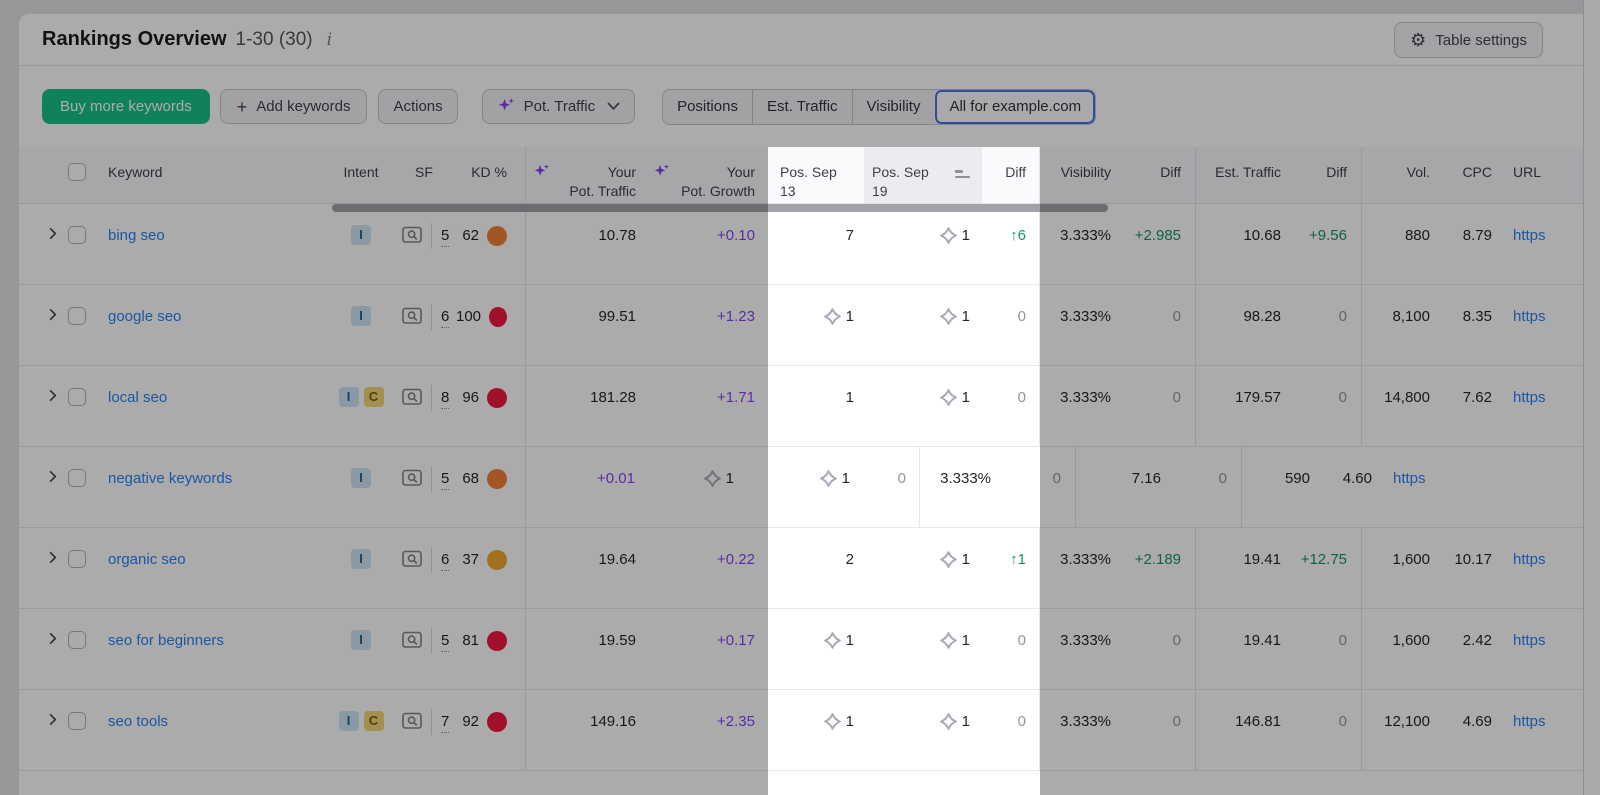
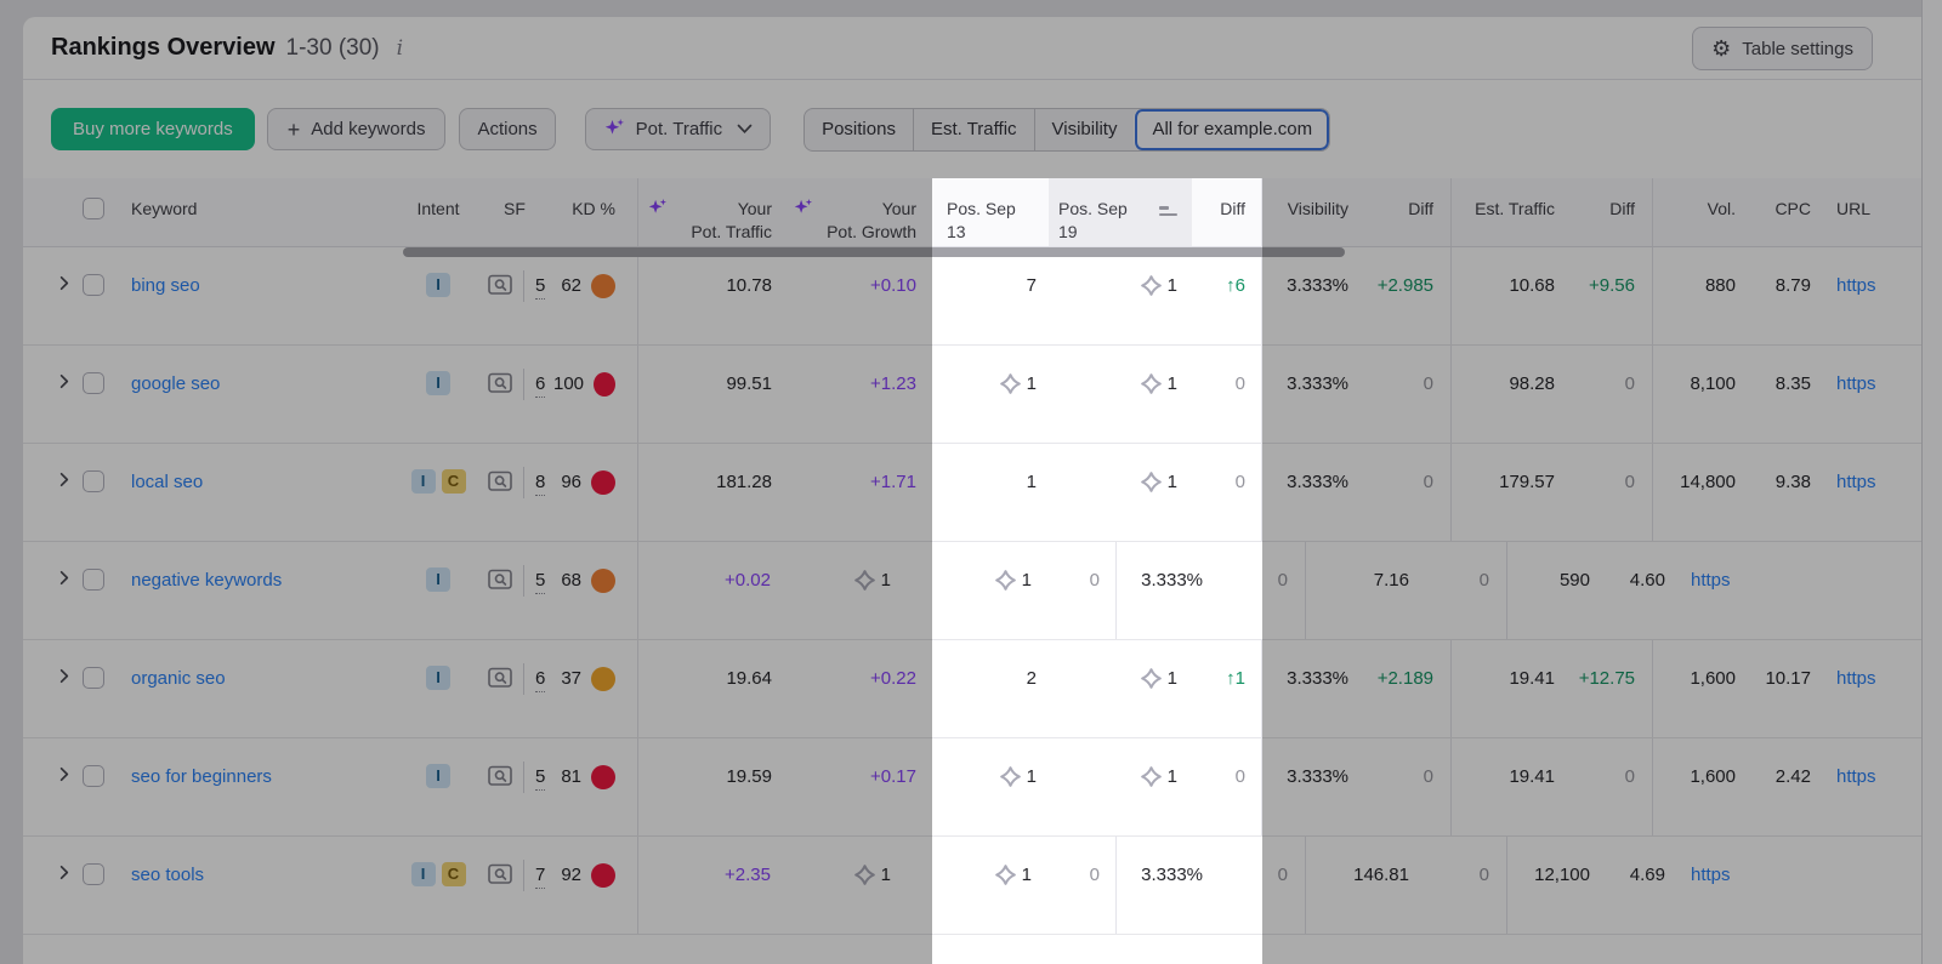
  Rankings Overview
  1-30 (30)
  i
  ⚙
  Table settings
  Buy more keywords
  +
  Add keywords
  Actions
  Pot. Traffic
  Positions
  Est. Traffic
  Visibility
  All for example.com
  Keyword
  Intent
  SF
  KD %
  Your
  Pot. Traffic
  Your
  Pot. Growth
  Pos. Sep 13
  Pos. Sep 19
  Diff
  Visibility
  Diff
  Est. Traffic
  Diff
  Vol.
  CPC
  URL
  bing seo
  I
  5
  62
  10.78
  +0.10
  7
  1
  ↑6
  3.333%
  +2.985
  10.68
  +9.56
  880
  8.79
  https
  google seo
  I
  6
  100
  99.51
  +1.23
  1
  1
  0
  3.333%
  0
  98.28
  0
  8,100
  8.35
  https
  local seo
  I
  C
  8
  96
  181.28
  +1.71
  1
  1
  0
  3.333%
  0
  179.57
  0
  14,800
- 7.62
+ 9.38
  https
  negative keywords
  I
  5
  68
- +0.01
+ +0.02
  1
  1
  0
  3.333%
  0
  7.16
  0
  590
  4.60
  https
  organic seo
  I
  6
  37
  19.64
  +0.22
  2
  1
  ↑1
  3.333%
  +2.189
  19.41
  +12.75
  1,600
  10.17
  https
  seo for beginners
  I
  5
  81
  19.59
  +0.17
  1
  1
  0
  3.333%
  0
  19.41
  0
  1,600
  2.42
  https
  seo tools
  I
  C
  7
  92
- 149.16
  +2.35
  1
  1
  0
  3.333%
  0
  146.81
  0
  12,100
  4.69
  https
